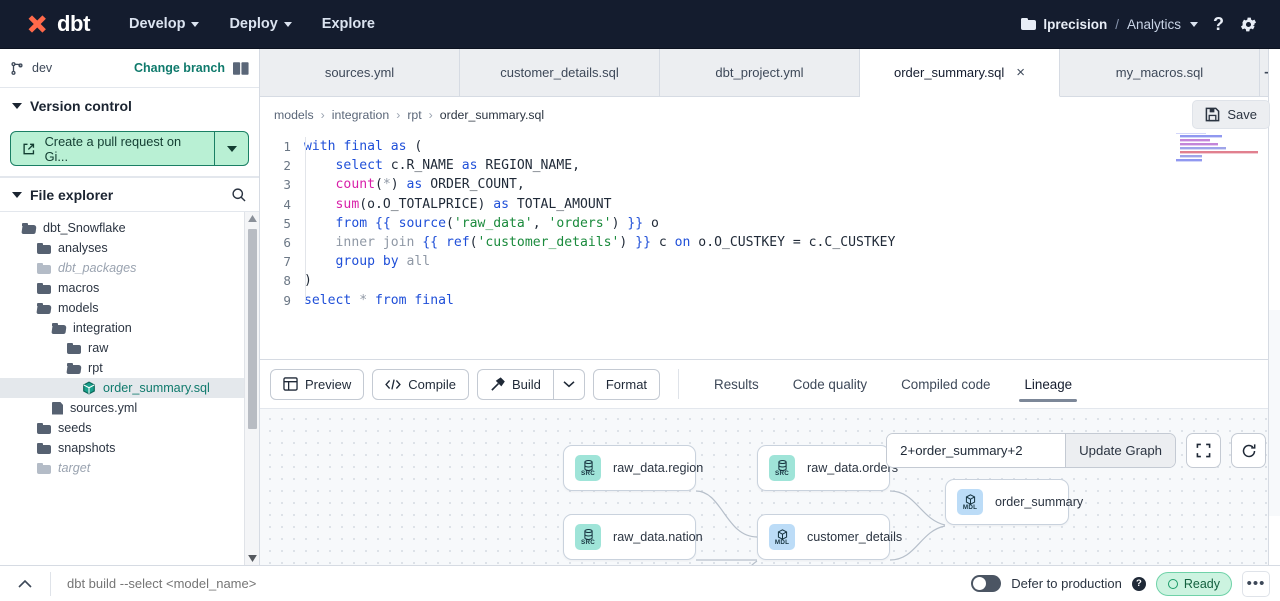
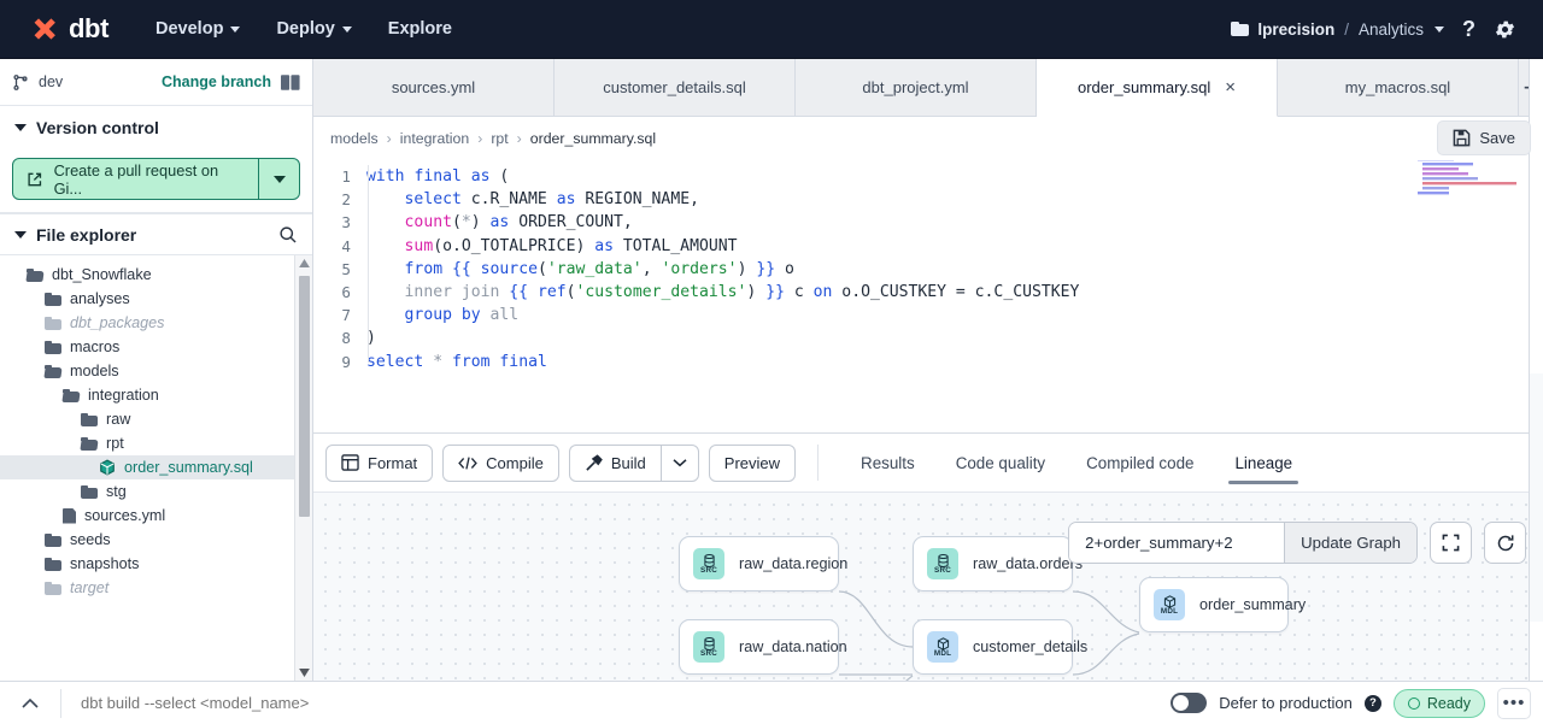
  dbt
  Develop
  Deploy
  Explore
  lprecision
  /
  Analytics
  ?
  dev
  Change branch
  Version control
  Create a pull request on Gi...
  File explorer
  dbt_Snowflake
  analyses
  dbt_packages
  macros
  models
  integration
  raw
  rpt
  order_summary.sql
+ stg
  sources.yml
  seeds
  snapshots
  target
  sources.yml
  customer_details.sql
  dbt_project.yml
  order_summary.sql
  ×
  my_macros.sql
  models
  ›
  integration
  ›
  rpt
  ›
  order_summary.sql
  Save
  1
  with final as (
  2
  select c.R_NAME as REGION_NAME,
  3
  count(*) as ORDER_COUNT,
  4
  sum(o.O_TOTALPRICE) as TOTAL_AMOUNT
  5
  from {{ source('raw_data', 'orders') }} o
  6
  inner join {{ ref('customer_details') }} c on o.O_CUSTKEY = c.C_CUSTKEY
  7
  group by all
  8
  )
  9
  select * from final
- Preview
+ Format
  Compile
  Build
- Format
+ Preview
  Results
  Code quality
  Compiled code
  Lineage
  raw_data.region
  raw_data.nation
  raw_data.orders
  customer_details
  order_summary
  2+order_summary+2
  Update Graph
  dbt build --select <model_name>
  Defer to production
  ?
  Ready
  •••
